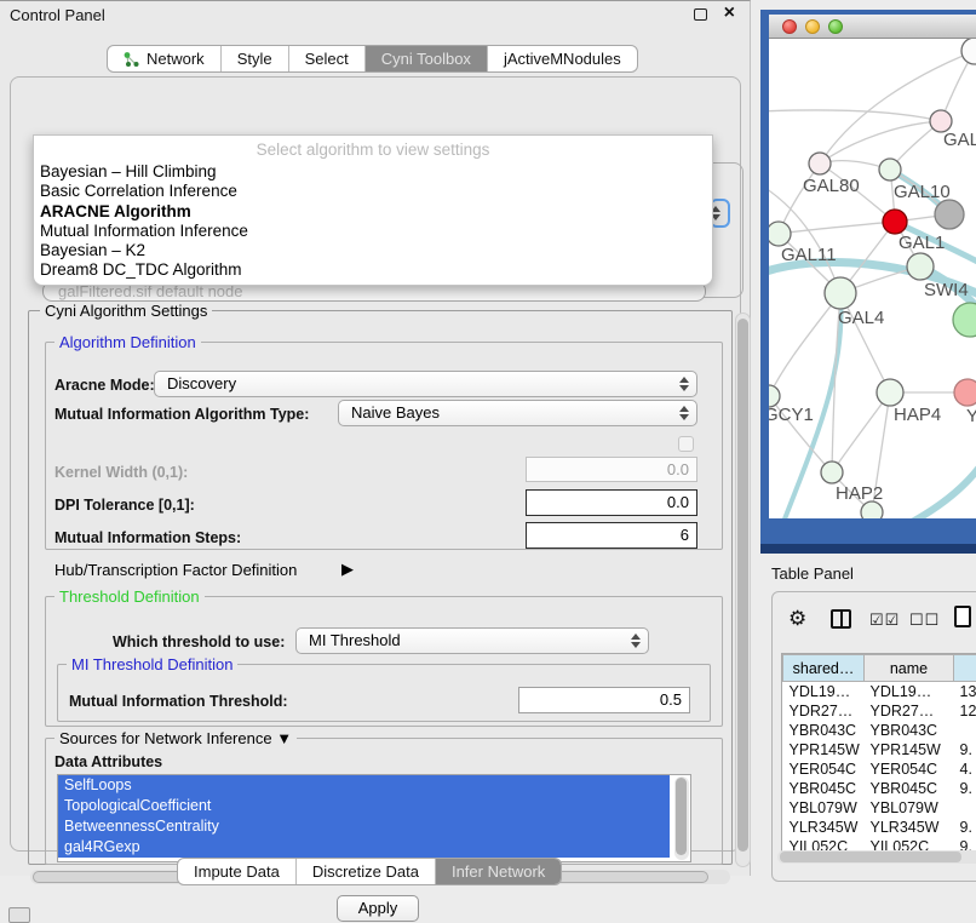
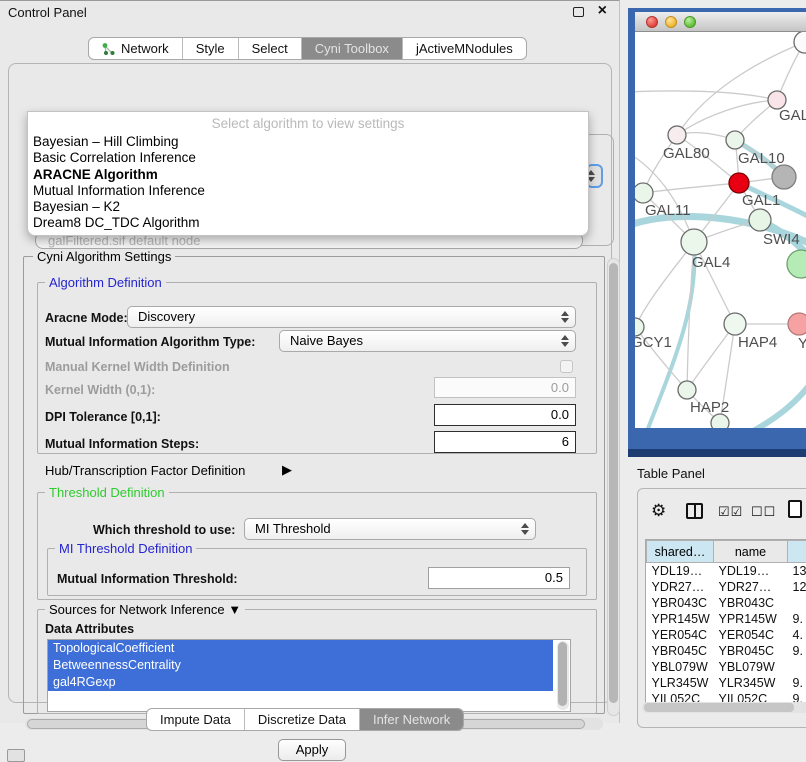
  Control Panel
  ×
  Network
  Style
  Select
  Cyni Toolbox
  jActiveMNodules
  galFiltered.sif default node
  Select algorithm to view settings
  Bayesian – Hill Climbing
  Basic Correlation Inference
  ARACNE Algorithm
  Mutual Information Inference
  Bayesian – K2
  Dream8 DC_TDC Algorithm
  Cyni Algorithm Settings
  Algorithm Definition
  Aracne Mode:
  Discovery
  Mutual Information Algorithm Type:
  Naive Bayes
+ Manual Kernel Width Definition
  Kernel Width (0,1):
  0.0
  DPI Tolerance [0,1]:
  0.0
  Mutual Information Steps:
  6
  Hub/Transcription Factor Definition
  ▶
  Threshold Definition
  Which threshold to use:
  MI Threshold
  MI Threshold Definition
  Mutual Information Threshold:
  0.5
  Sources for Network Inference ▼
  Data Attributes
- SelfLoops
  TopologicalCoefficient
  BetweennessCentrality
  gal4RGexp
  Apply
  Impute Data
  Discretize Data
  Infer Network
  GAL
  GAL80
  GAL10
  GAL1
  GAL11
  SWI4
  GAL4
  GCY1
  HAP4
  Y
  HAP2
  Table Panel
  ⚙
  ☑☑
  ☐☐
  shared…	name
  YDL19…	YDL19…	13
  YDR27…	YDR27…	12
  YBR043C	YBR043C
  YPR145W	YPR145W	9.
  YER054C	YER054C	4.
  YBR045C	YBR045C	9.
  YBL079W	YBL079W
  YLR345W	YLR345W	9.
  YIL052C	YIL052C	9.
